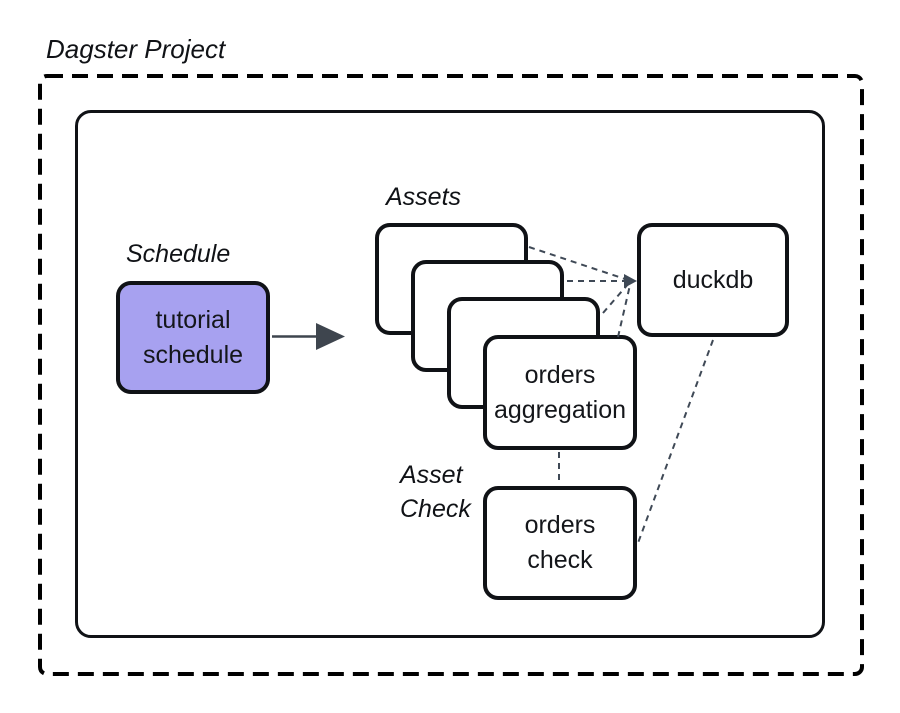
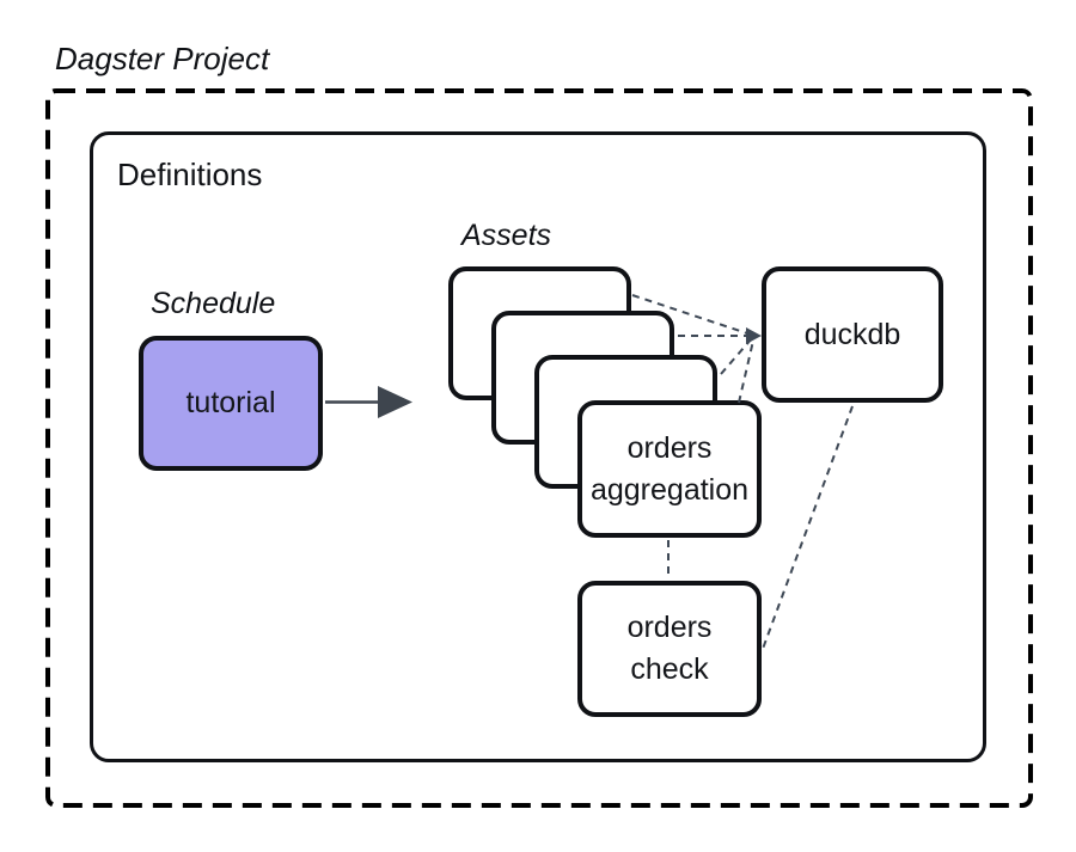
  Dagster Project
+ Definitions
  Schedule
  tutorial
- schedule
  Assets
  orders
  aggregation
  duckdb
- Asset
- Check
  orders
  check
